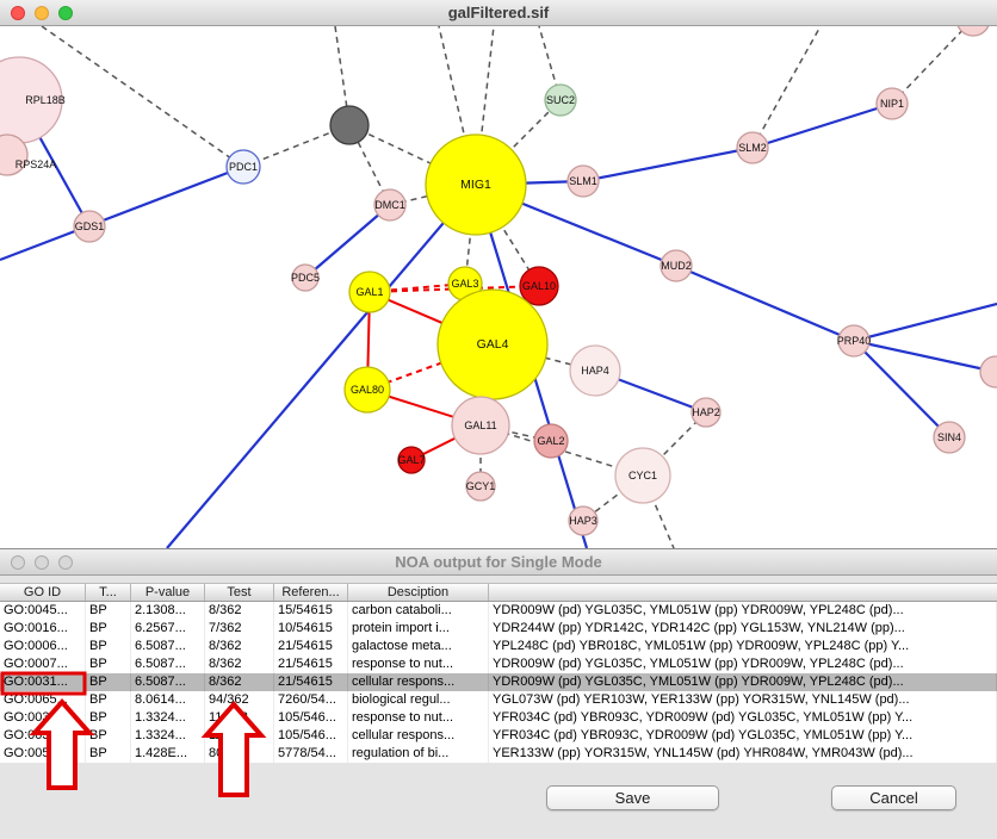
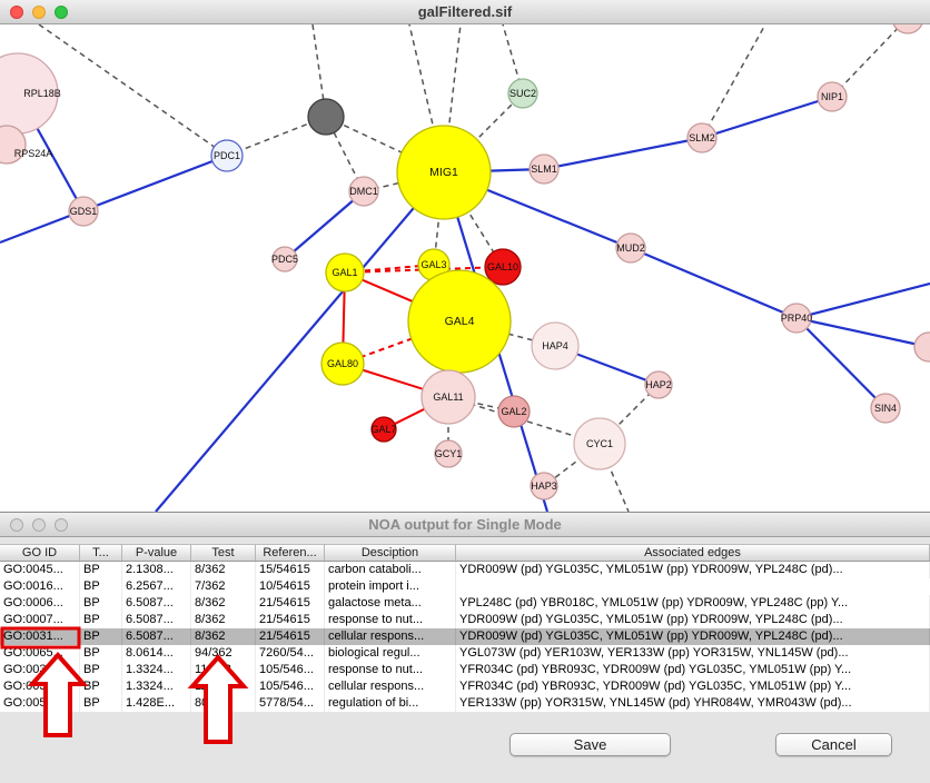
  galFiltered.sif
  RPL18B
  RPS24A
  GDS1
  PDC1
  DMC1
  MIG1
  SLM1
  SUC2
  SLM2
  NIP1
  MUD2
  PDC5
  GAL1
  GAL3
  GAL10
  GAL4
  HAP4
  GAL80
  GAL11
  GAL2
  HAP2
  PRP40
  SIN4
  GAL7
  GCY1
  CYC1
  HAP3
  NOA output for Single Mode
  GO ID
  T...
  P-value
  Test
  Referen...
  Desciption
+ Associated edges
  GO:0045...
  BP
  2.1308...
  8/362
  15/54615
  carbon cataboli...
  YDR009W (pd) YGL035C, YML051W (pp) YDR009W, YPL248C (pd)...
  GO:0016...
  BP
  6.2567...
  7/362
  10/54615
  protein import i...
- YDR244W (pp) YDR142C, YDR142C (pp) YGL153W, YNL214W (pp)...
  GO:0006...
  BP
  6.5087...
  8/362
  21/54615
  galactose meta...
  YPL248C (pd) YBR018C, YML051W (pp) YDR009W, YPL248C (pp) Y...
  GO:0007...
  BP
  6.5087...
  8/362
  21/54615
  response to nut...
  YDR009W (pd) YGL035C, YML051W (pp) YDR009W, YPL248C (pd)...
  GO:0031...
  BP
  6.5087...
  8/362
  21/54615
  cellular respons...
  YDR009W (pd) YGL035C, YML051W (pp) YDR009W, YPL248C (pd)...
  GO:0065..
  BP
  8.0614...
  94/362
  7260/54...
  biological regul...
  YGL073W (pd) YER103W, YER133W (pp) YOR315W, YNL145W (pd)...
  BP
  1.3324...
  105/546...
  response to nut...
  YFR034C (pd) YBR093C, YDR009W (pd) YGL035C, YML051W (pp) Y...
  1.3324...
  105/546...
  cellular respons...
  YFR034C (pd) YBR093C, YDR009W (pd) YGL035C, YML051W (pp) Y...
  BP
  1.428E...
  5778/54...
  regulation of bi...
  YER133W (pp) YOR315W, YNL145W (pd) YHR084W, YMR043W (pd)...
  Save
  Cancel
